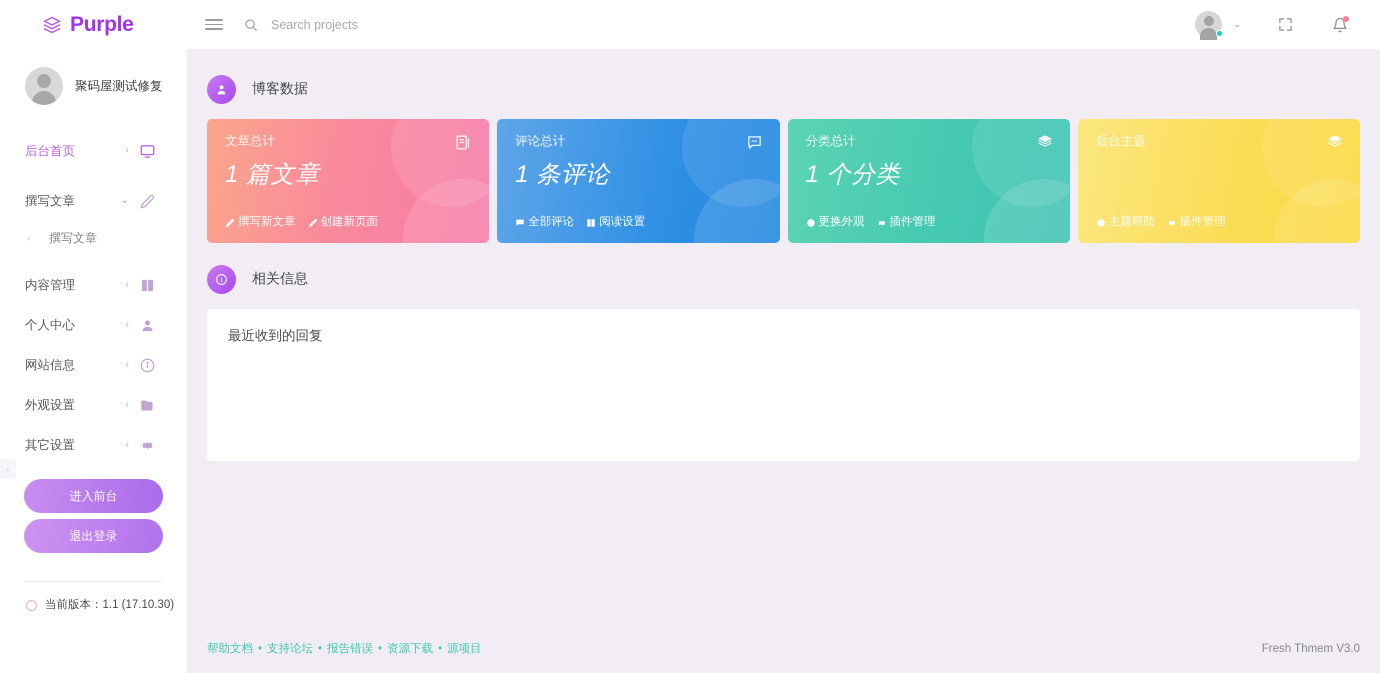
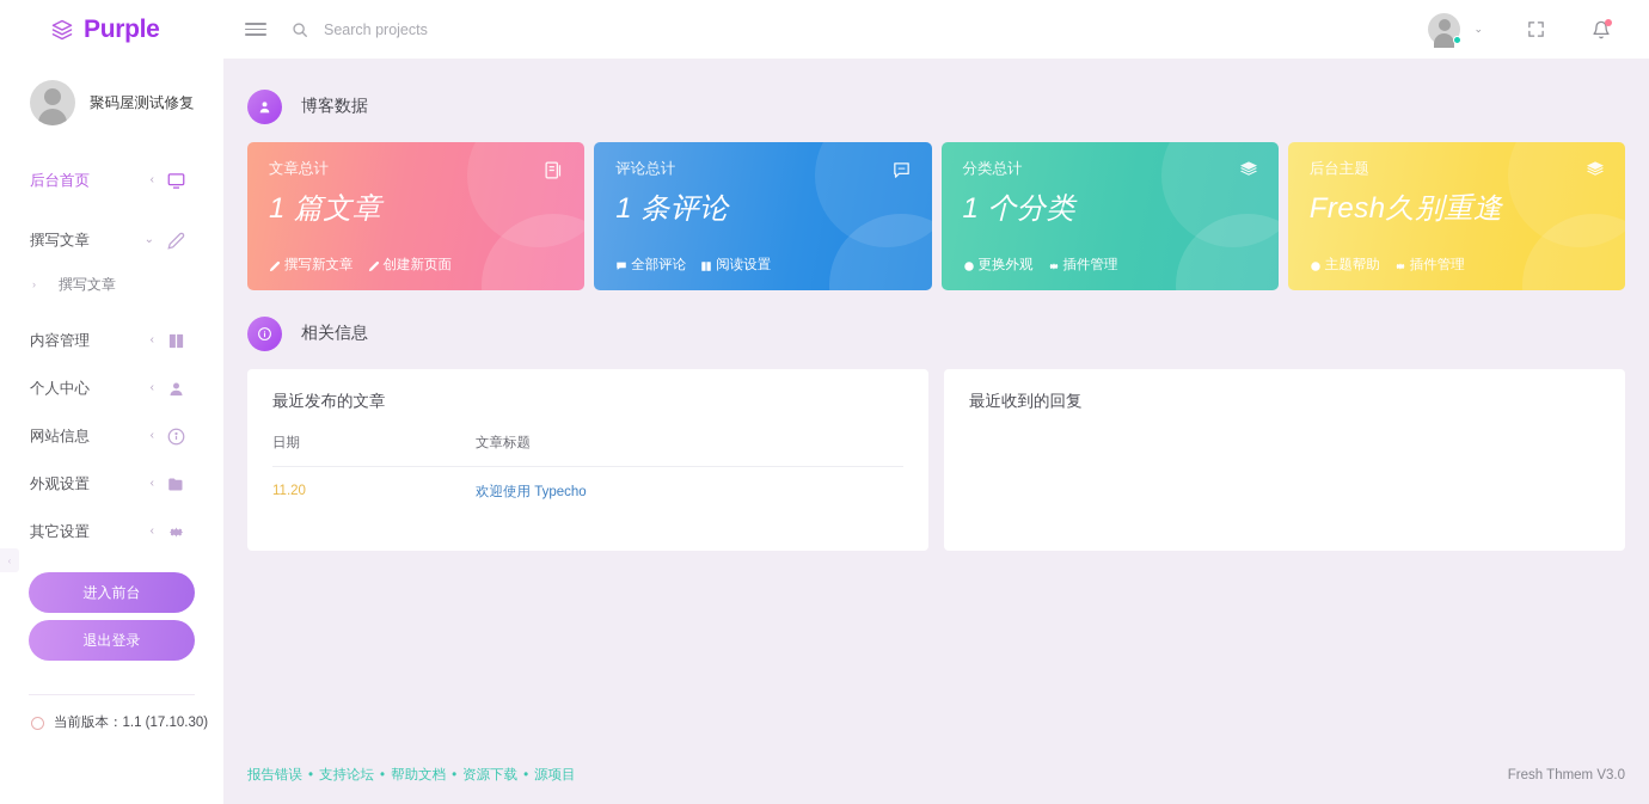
  Purple
  聚码屋测试修复
  后台首页
  ‹
  撰写文章
  ⌄
  ›
  撰写文章
  内容管理
  ‹
  个人中心
  ‹
  网站信息
  ‹
  外观设置
  ‹
  其它设置
  ‹
  进入前台
  退出登录
  当前版本：1.1 (17.10.30)
  ‹
  Search projects
  ⌄
  博客数据
  文章总计
  1 篇文章
  撰写新文章
  创建新页面
  评论总计
  1 条评论
  全部评论
  阅读设置
  分类总计
  1 个分类
  更换外观
  插件管理
  后台主题
+ Fresh久别重逢
  主题帮助
  插件管理
  相关信息
+ 最近发布的文章
+ 日期	文章标题
+ 11.20	欢迎使用 Typecho
  最近收到的回复
- 帮助文档
+ 报告错误
  •
  支持论坛
  •
- 报告错误
+ 帮助文档
  •
  资源下载
  •
  源项目
  Fresh Thmem V3.0
